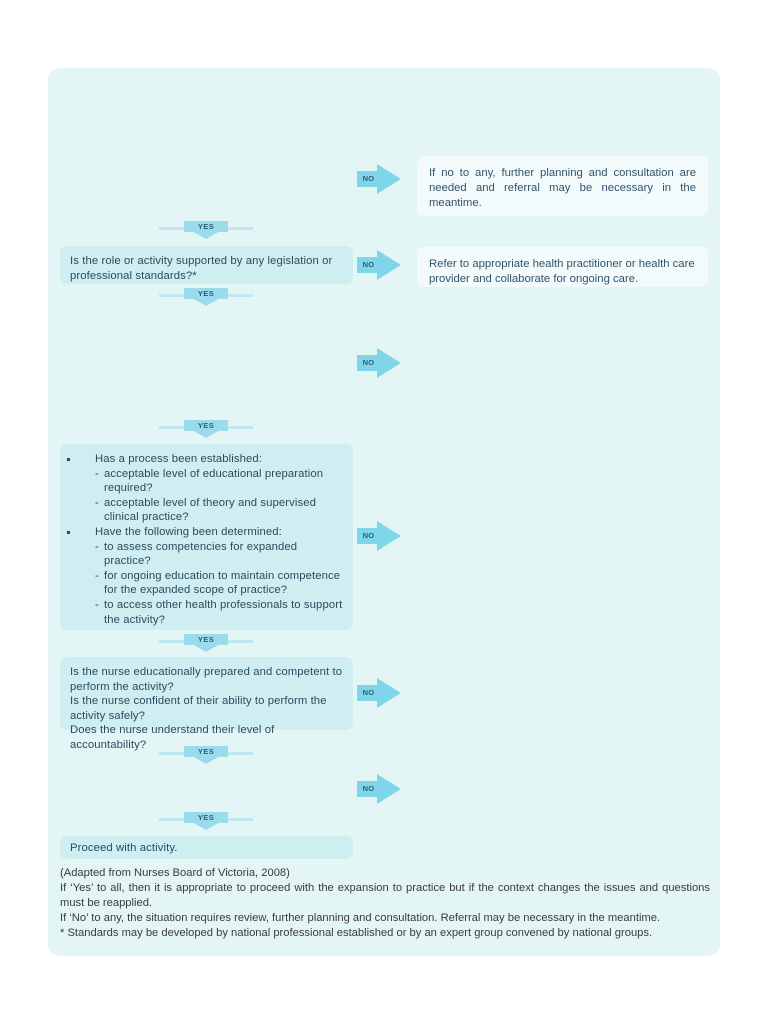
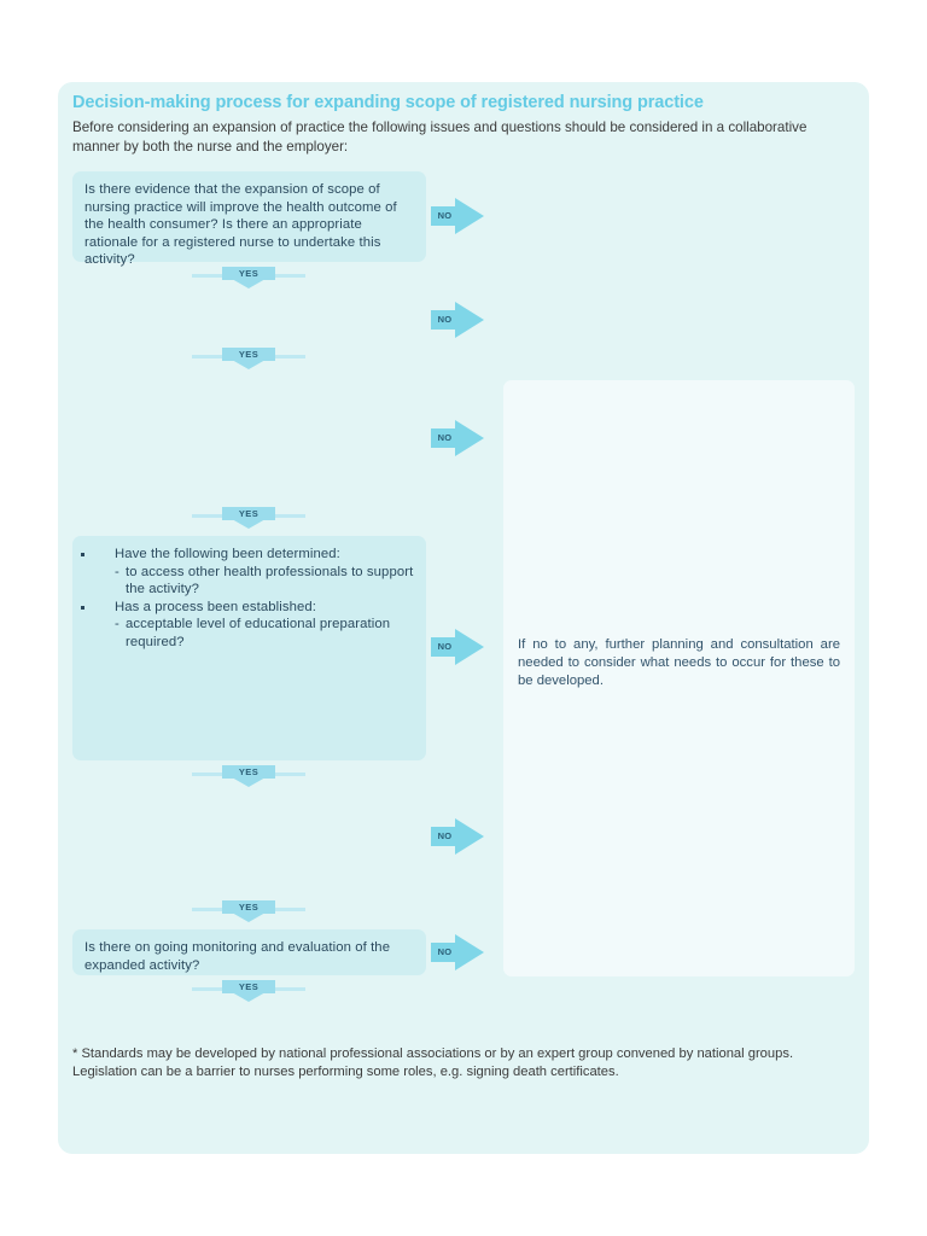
+ Decision-making process for expanding scope of registered nursing practice
+ Before considering an expansion of practice the following issues and questions should be considered in a collaborative manner by both the nurse and the employer:
+ Is there evidence that the expansion of scope of nursing practice will improve the health outcome of the health consumer? Is there an appropriate rationale for a registered nurse to undertake this activity?
  NO
- If no to any, further planning and consultation are needed and referral may be necessary in the meantime.
  YES
- Is the role or activity supported by any legislation or professional standards?*
  NO
- Refer to appropriate health practitioner or health care provider and collaborate for ongoing care.
  YES
+ If no to any, further planning and consultation are needed to consider what needs to occur for these to be developed.
  NO
  YES
- Has a process been established:
+ Have the following been determined:
- acceptable level of educational preparation required?
+ to access other health professionals to support the activity?
- acceptable level of theory and supervised clinical practice?
- Have the following been determined:
+ Has a process been established:
- to assess competencies for expanded practice?
- for ongoing education to maintain competence for the expanded scope of practice?
- to access other health professionals to support the activity?
+ acceptable level of educational preparation required?
  NO
  YES
- Is the nurse educationally prepared and competent to perform the activity?
- Is the nurse confident of their ability to perform the activity safely?
- Does the nurse understand their level of accountability?
  NO
  YES
+ Is there on going monitoring and evaluation of the expanded activity?
  NO
  YES
- Proceed with activity.
- (Adapted from Nurses Board of Victoria, 2008)
- If ‘Yes’ to all, then it is appropriate to proceed with the expansion to practice but if the context changes the issues and questions must be reapplied.
- If ‘No’ to any, the situation requires review, further planning and consultation. Referral may be necessary in the meantime.
- * Standards may be developed by national professional established or by an expert group convened by national groups.
+ * Standards may be developed by national professional associations or by an expert group convened by national groups.
+ Legislation can be a barrier to nurses performing some roles, e.g. signing death certificates.
